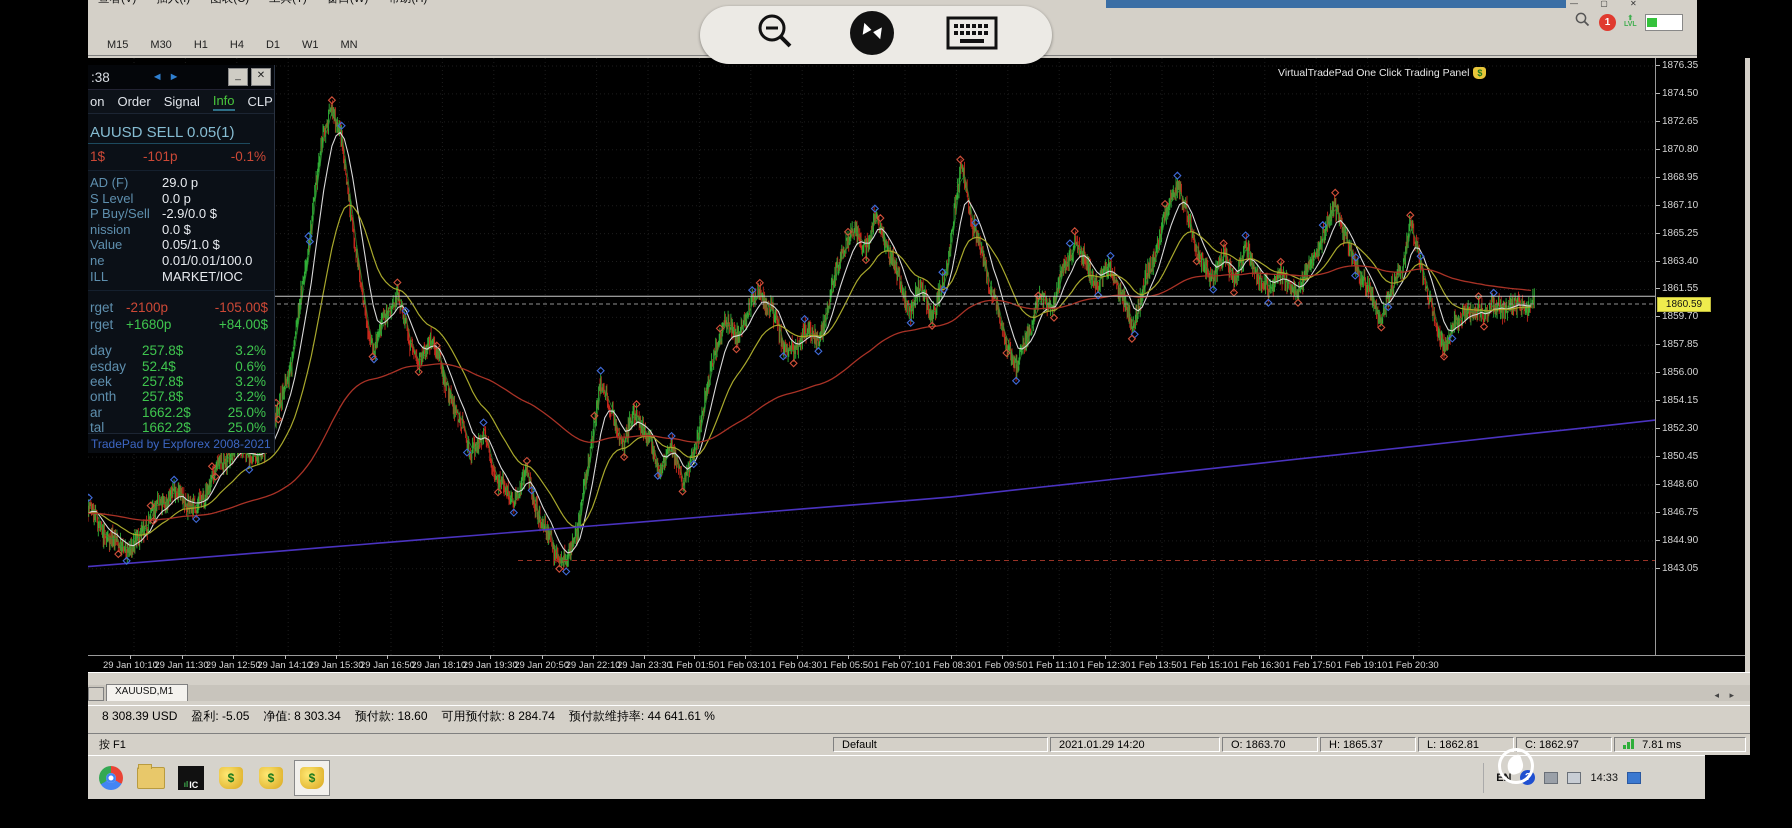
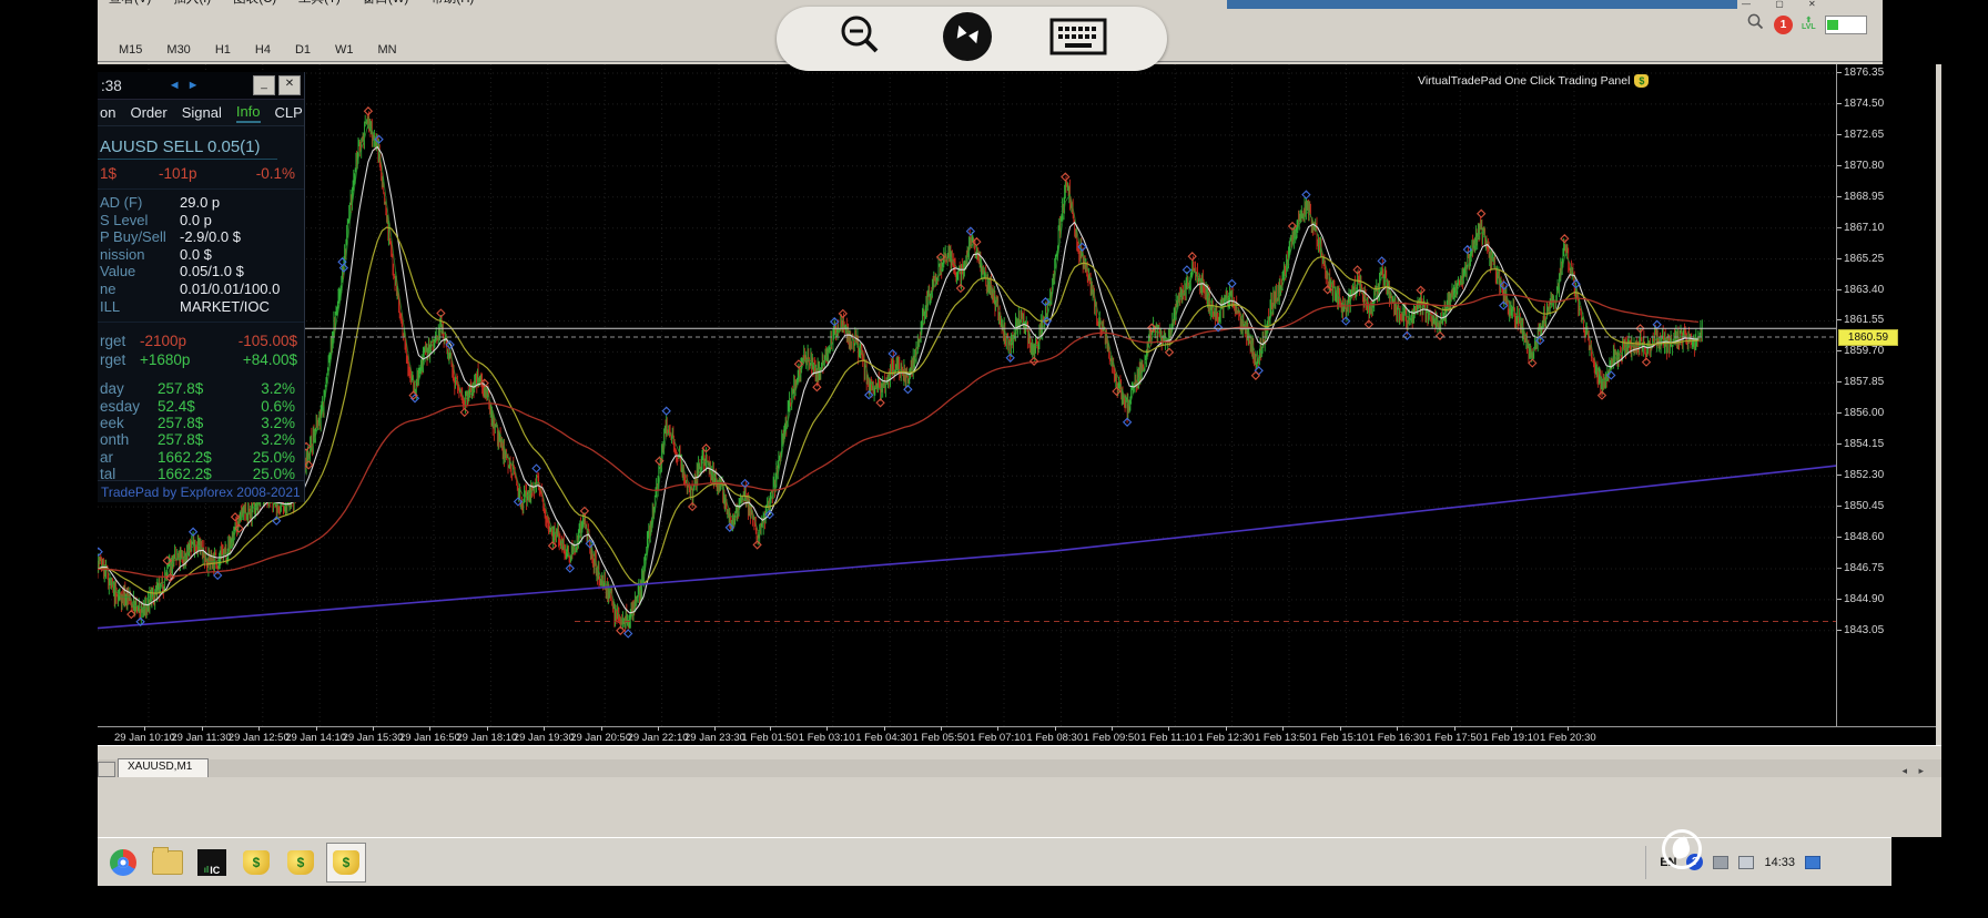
  — ▢ ✕
  M15
  M30
  H1
  H4
  D1
  W1
  MN
  1
  VirtualTradePad One Click Trading Panel
  $
  1876.35
  1874.50
  1872.65
  1870.80
  1868.95
  1867.10
  1865.25
  1863.40
  1861.55
  1859.70
  1857.85
  1856.00
  1854.15
  1852.30
  1850.45
  1848.60
  1846.75
  1844.90
  1843.05
  1860.59
  29 Jan 10:10
  29 Jan 11:30
  29 Jan 12:50
  29 Jan 14:10
  29 Jan 15:30
  29 Jan 16:50
  29 Jan 18:10
  29 Jan 19:30
  29 Jan 20:50
  29 Jan 22:10
  29 Jan 23:30
  1 Feb 01:50
  1 Feb 03:10
  1 Feb 04:30
  1 Feb 05:50
  1 Feb 07:10
  1 Feb 08:30
  1 Feb 09:50
  1 Feb 11:10
  1 Feb 12:30
  1 Feb 13:50
  1 Feb 15:10
  1 Feb 16:30
  1 Feb 17:50
  1 Feb 19:10
  1 Feb 20:30
  XAUUSD,M1
  ◂ ▸
- 8 308.39 USD
- 盈利: -5.05
- 净值: 8 303.34
- 预付款: 18.60
- 可用预付款: 8 284.74
- 预付款维持率: 44 641.61 %
- 按 F1
- Default
- 2021.01.29 14:20
- O: 1863.70
- H: 1865.37
- L: 1862.81
- C: 1862.97
- 7.81 ms
  :38
  ◄►
  _
  ✕
  on
  Order
  Signal
  Info
  CLP
  AUUSD SELL 0.05(1)
  1$
  -101p
  -0.1%
  AD (F)
  29.0 p
  S Level
  0.0 p
  P Buy/Sell
  -2.9/0.0 $
  nission
  0.0 $
  Value
  0.05/1.0 $
  ne
  0.01/0.01/100.0
  ILL
  MARKET/IOC
  rget
  -2100p
  -105.00$
  rget
  +1680p
  +84.00$
  day
  257.8$
  3.2%
  esday
  52.4$
  0.6%
  eek
  257.8$
  3.2%
  onth
  257.8$
  3.2%
  ar
  1662.2$
  25.0%
  tal
  1662.2$
  25.0%
  TradePad by Expforex 2008-2021
  ıl
  IC
  $
  $
  $
  14:33
